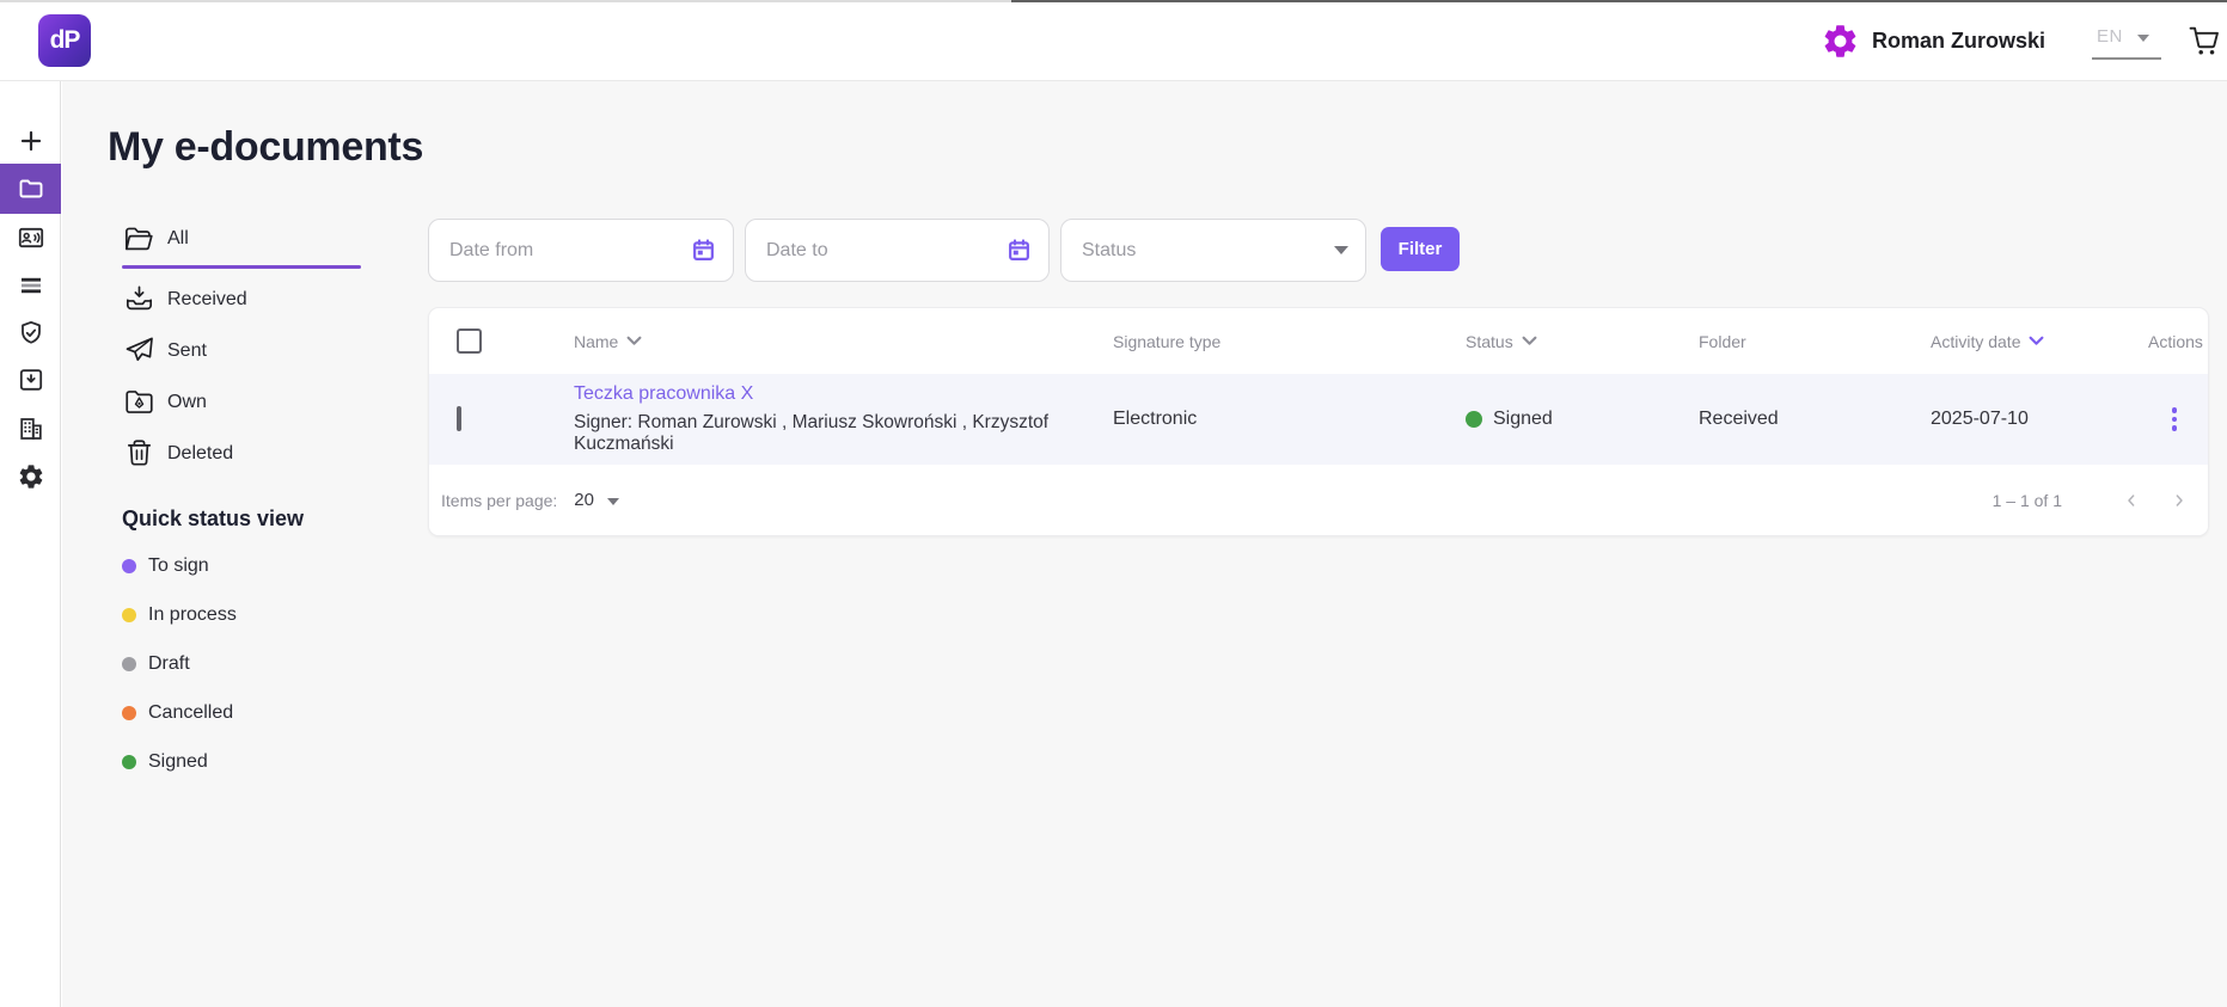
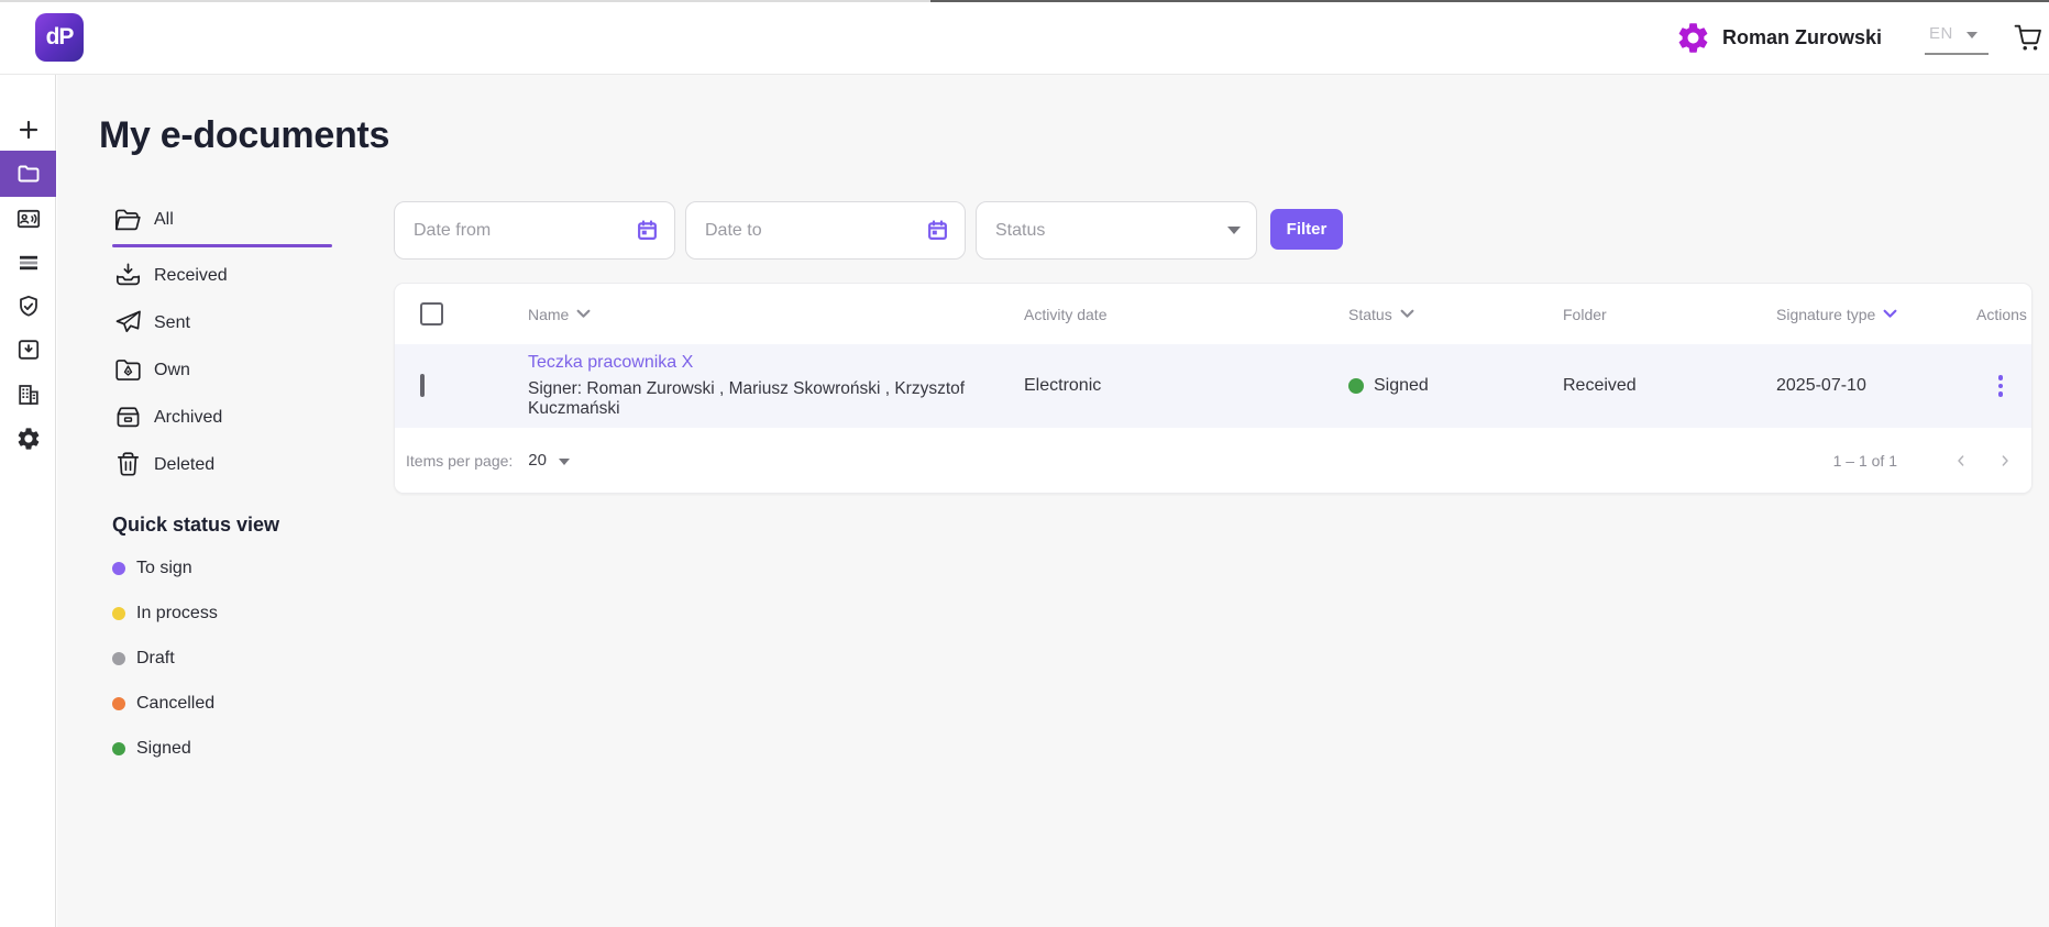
  dP
  Roman Zurowski
  EN
  My e-documents
  All
  Received
  Sent
  Own
+ Archived
  Deleted
  Quick status view
  To sign
  In process
  Draft
  Cancelled
  Signed
  Date from
  Date to
  Status
  Filter
  Name
- Signature type
+ Activity date
  Status
  Folder
- Activity date
+ Signature type
  Actions
  Teczka pracownika X
  Signer: Roman Zurowski , Mariusz Skowroński , Krzysztof Kuczmański
  Electronic
  Signed
  Received
  2025-07-10
  Items per page:
  20
  1 – 1 of 1
